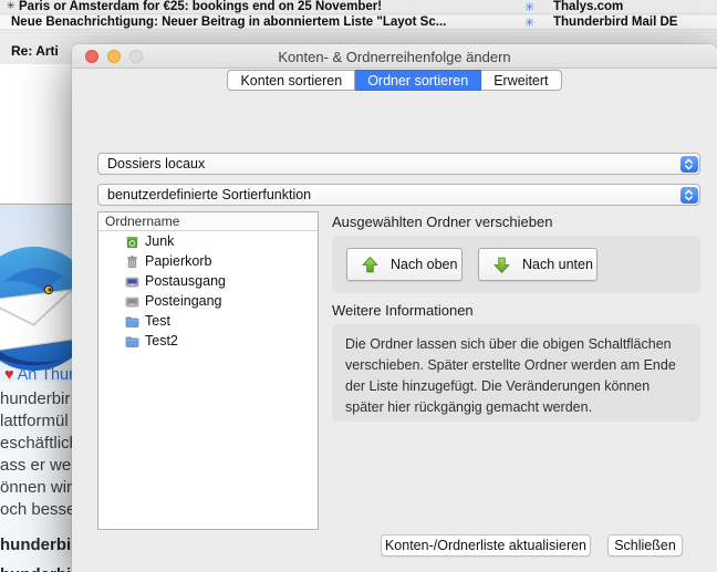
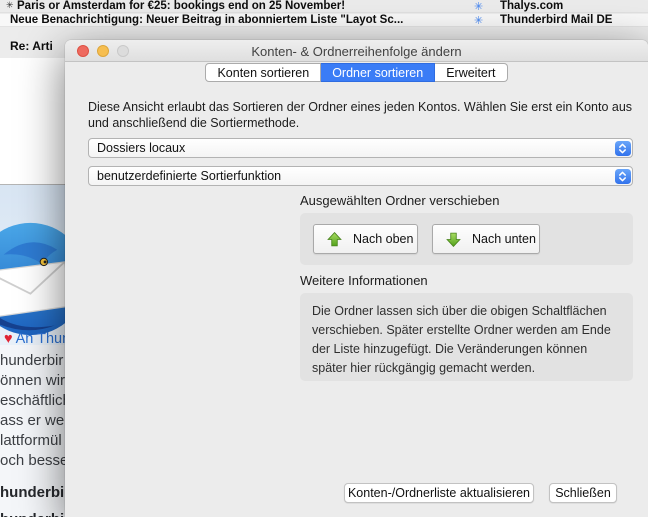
  ✳
  Paris or Amsterdam for €25: bookings end on 25 November!
  ✳
  Thalys.com
  Neue Benachrichtigung: Neuer Beitrag in abonniertem Liste "Layot Sc...
  ✳
  Thunderbird Mail DE
  Re: Arti
  ♥ An Thu
  hunderbir
- lattformül
+ önnen wir
  eschäftlic
  ass er we
- önnen wir
+ lattformül
  och bess
  hunderbi
  Konten- & Ordnerreihenfolge ändern
  Konten sortieren
  Ordner sortieren
  Erweitert
+ Diese Ansicht erlaubt das Sortieren der Ordner eines jeden Kontos. Wählen Sie erst ein Konto aus und anschließend die Sortiermethode.
  Dossiers locaux
  benutzerdefinierte Sortierfunktion
- Ordnername
- Junk
- Papierkorb
- Postausgang
- Posteingang
- Test
- Test2
  Ausgewählten Ordner verschieben
  Nach oben
  Nach unten
  Weitere Informationen
  Die Ordner lassen sich über die obigen Schaltflächen verschieben. Später erstellte Ordner werden am Ende der Liste hinzugefügt. Die Veränderungen können später hier rückgängig gemacht werden.
  Konten-/Ordnerliste aktualisieren
  Schließen
